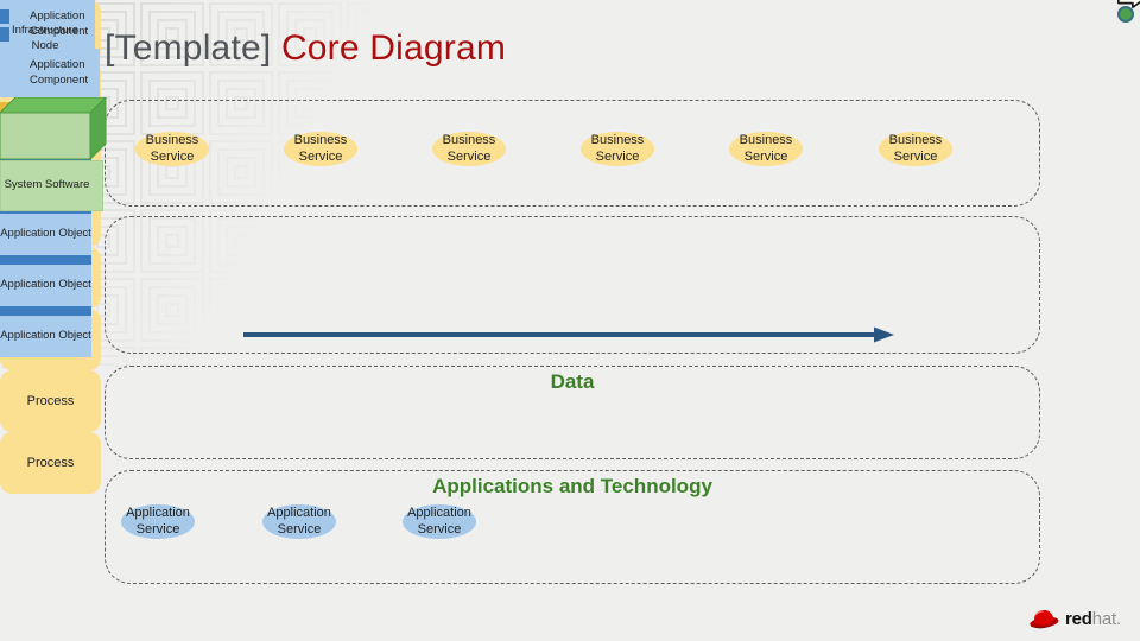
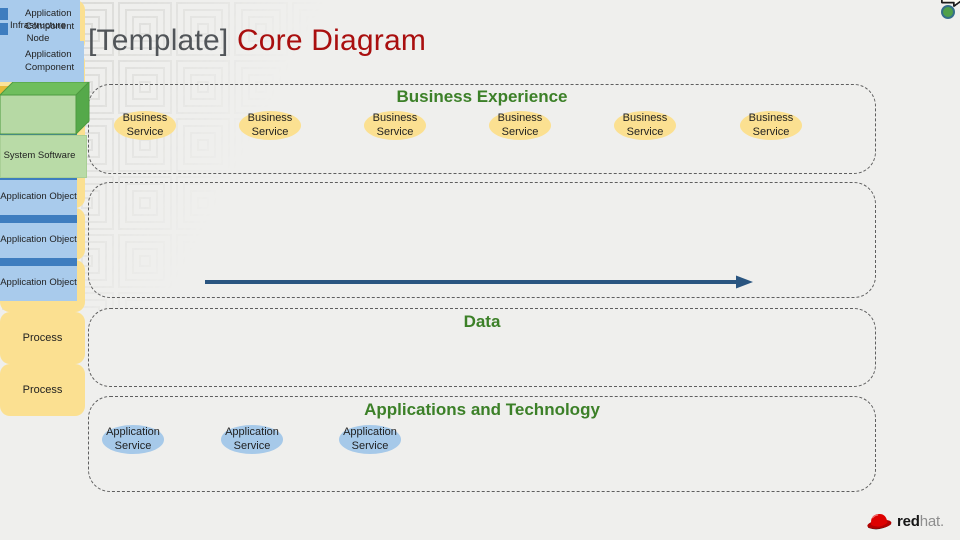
  [Template] Core Diagram
+ Business Experience
  Business Service
  Business Service
  Business Service
  Business Service
  Business Service
  Business Service
  Process
  Process
  Data
  Application Object
  Application Object
  Application Object
  Applications and Technology
  Application Service
  Application Service
  Application Service
  Application Component
  Application Component
  Infrastructure Node
  System Software
  redhat.
